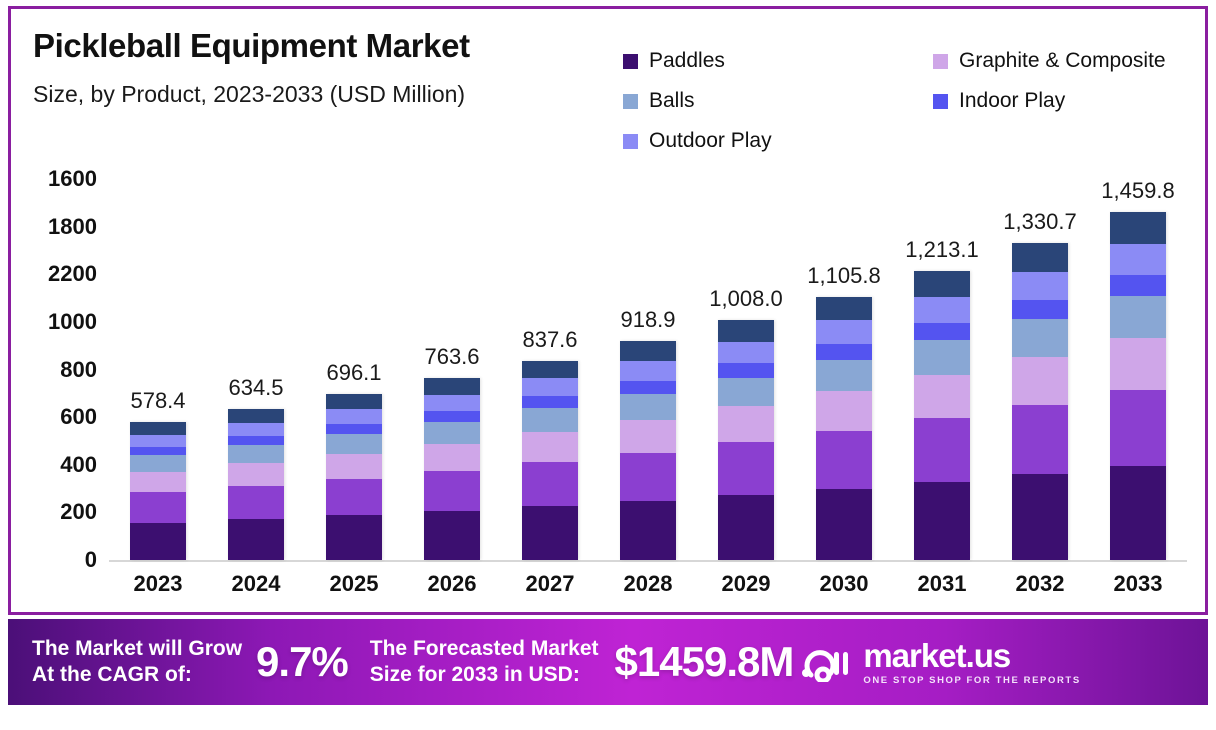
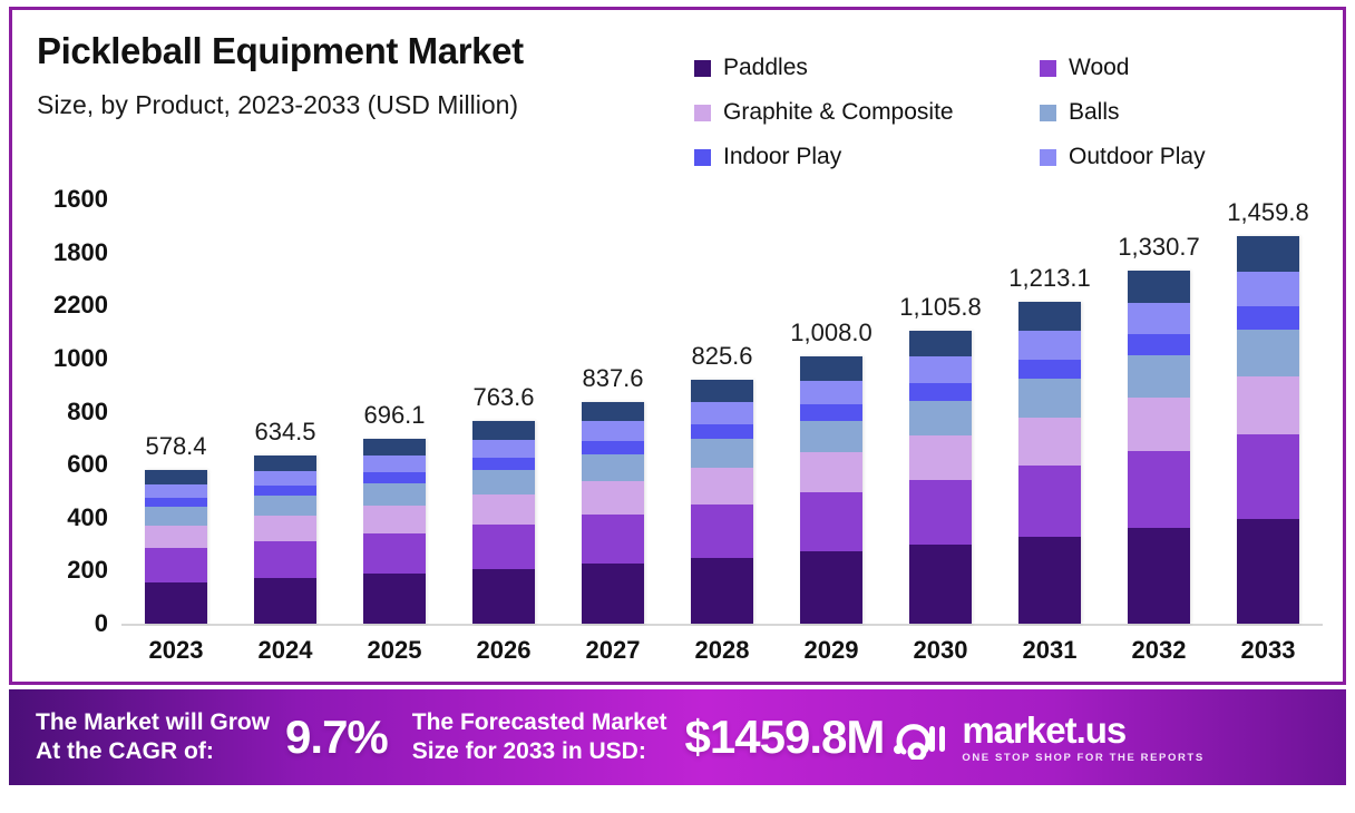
  Pickleball Equipment Market
  Size, by Product, 2023-2033 (USD Million)
  Paddles
+ Wood
  Graphite & Composite
  Balls
  Indoor Play
  Outdoor Play
  0
  200
  400
  600
  800
  1000
  2200
  1800
  1600
  578.4
  634.5
  696.1
  763.6
  837.6
- 918.9
+ 825.6
  1,008.0
  1,105.8
  1,213.1
  1,330.7
  1,459.8
  2023
  2024
  2025
  2026
  2027
  2028
  2029
  2030
  2031
  2032
  2033
  The Market will Grow
  At the CAGR of:
  9.7%
  The Forecasted Market
  Size for 2033 in USD:
  $1459.8M
  market.us
  ONE STOP SHOP FOR THE REPORTS
